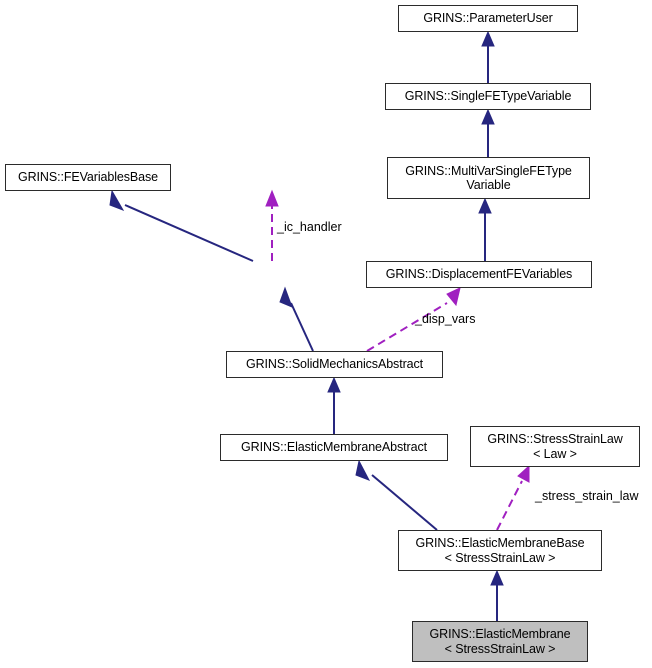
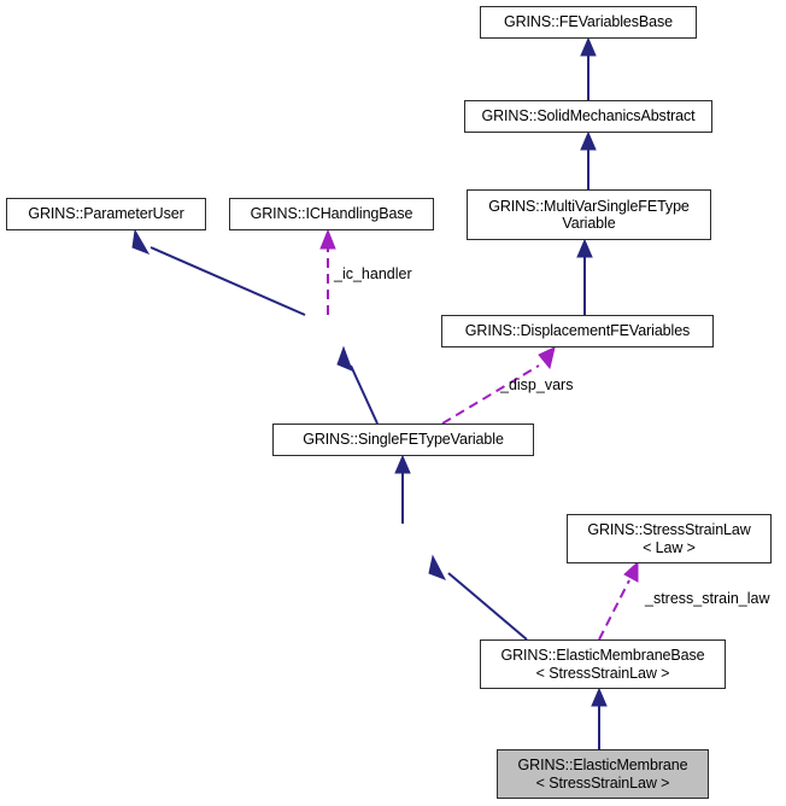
- GRINS::ParameterUser
+ GRINS::FEVariablesBase
- GRINS::SingleFETypeVariable
+ GRINS::SolidMechanicsAbstract
  GRINS::MultiVarSingleFEType
  Variable
- GRINS::FEVariablesBase
+ GRINS::ParameterUser
+ GRINS::ICHandlingBase
  GRINS::DisplacementFEVariables
- GRINS::SolidMechanicsAbstract
+ GRINS::SingleFETypeVariable
- GRINS::ElasticMembraneAbstract
  GRINS::StressStrainLaw
  < Law >
  GRINS::ElasticMembraneBase
  < StressStrainLaw >
  GRINS::ElasticMembrane
  < StressStrainLaw >
  _ic_handler
  _disp_vars
  _stress_strain_law
